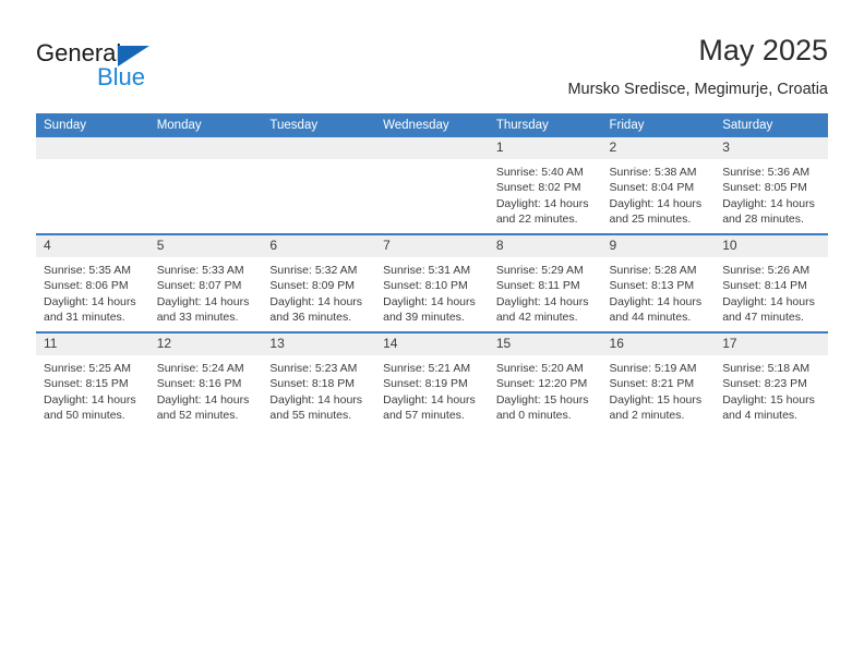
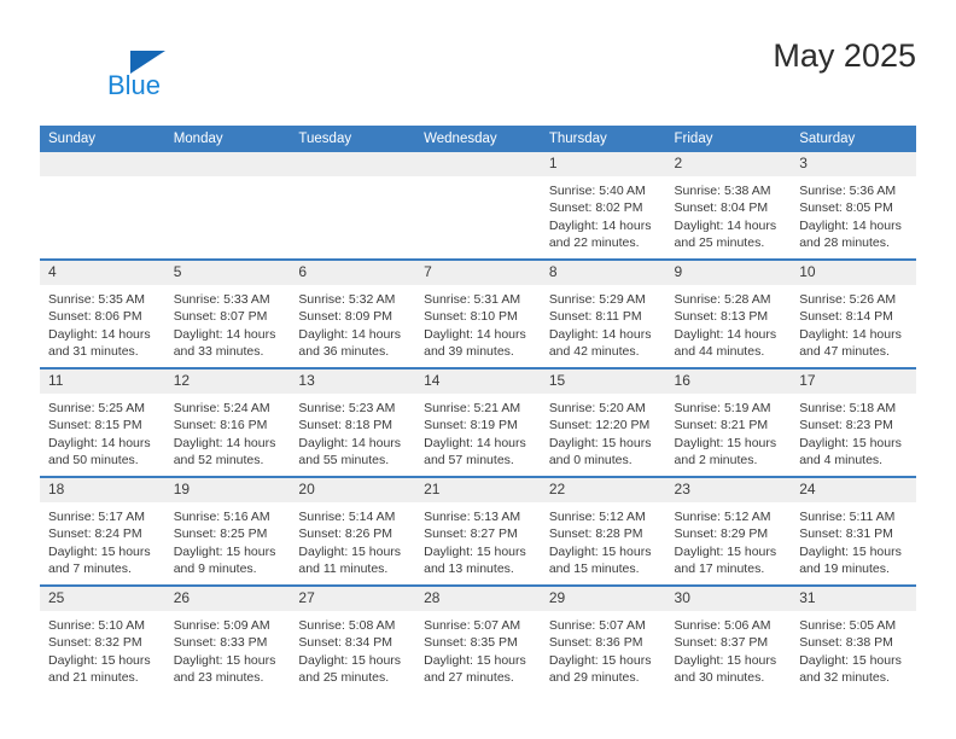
- General
  Blue
  May 2025
- Mursko Sredisce, Megimurje, Croatia
  Sunday	Monday	Tuesday	Wednesday	Thursday	Friday	Saturday
  				1Sunrise: 5:40 AMSunset: 8:02 PMDaylight: 14 hoursand 22 minutes.	2Sunrise: 5:38 AMSunset: 8:04 PMDaylight: 14 hoursand 25 minutes.	3Sunrise: 5:36 AMSunset: 8:05 PMDaylight: 14 hoursand 28 minutes.
  4Sunrise: 5:35 AMSunset: 8:06 PMDaylight: 14 hoursand 31 minutes.	5Sunrise: 5:33 AMSunset: 8:07 PMDaylight: 14 hoursand 33 minutes.	6Sunrise: 5:32 AMSunset: 8:09 PMDaylight: 14 hoursand 36 minutes.	7Sunrise: 5:31 AMSunset: 8:10 PMDaylight: 14 hoursand 39 minutes.	8Sunrise: 5:29 AMSunset: 8:11 PMDaylight: 14 hoursand 42 minutes.	9Sunrise: 5:28 AMSunset: 8:13 PMDaylight: 14 hoursand 44 minutes.	10Sunrise: 5:26 AMSunset: 8:14 PMDaylight: 14 hoursand 47 minutes.
  11Sunrise: 5:25 AMSunset: 8:15 PMDaylight: 14 hoursand 50 minutes.	12Sunrise: 5:24 AMSunset: 8:16 PMDaylight: 14 hoursand 52 minutes.	13Sunrise: 5:23 AMSunset: 8:18 PMDaylight: 14 hoursand 55 minutes.	14Sunrise: 5:21 AMSunset: 8:19 PMDaylight: 14 hoursand 57 minutes.	15Sunrise: 5:20 AMSunset: 12:20 PMDaylight: 15 hoursand 0 minutes.	16Sunrise: 5:19 AMSunset: 8:21 PMDaylight: 15 hoursand 2 minutes.	17Sunrise: 5:18 AMSunset: 8:23 PMDaylight: 15 hoursand 4 minutes.
+ 18Sunrise: 5:17 AMSunset: 8:24 PMDaylight: 15 hoursand 7 minutes.	19Sunrise: 5:16 AMSunset: 8:25 PMDaylight: 15 hoursand 9 minutes.	20Sunrise: 5:14 AMSunset: 8:26 PMDaylight: 15 hoursand 11 minutes.	21Sunrise: 5:13 AMSunset: 8:27 PMDaylight: 15 hoursand 13 minutes.	22Sunrise: 5:12 AMSunset: 8:28 PMDaylight: 15 hoursand 15 minutes.	23Sunrise: 5:12 AMSunset: 8:29 PMDaylight: 15 hoursand 17 minutes.	24Sunrise: 5:11 AMSunset: 8:31 PMDaylight: 15 hoursand 19 minutes.
+ 25Sunrise: 5:10 AMSunset: 8:32 PMDaylight: 15 hoursand 21 minutes.	26Sunrise: 5:09 AMSunset: 8:33 PMDaylight: 15 hoursand 23 minutes.	27Sunrise: 5:08 AMSunset: 8:34 PMDaylight: 15 hoursand 25 minutes.	28Sunrise: 5:07 AMSunset: 8:35 PMDaylight: 15 hoursand 27 minutes.	29Sunrise: 5:07 AMSunset: 8:36 PMDaylight: 15 hoursand 29 minutes.	30Sunrise: 5:06 AMSunset: 8:37 PMDaylight: 15 hoursand 30 minutes.	31Sunrise: 5:05 AMSunset: 8:38 PMDaylight: 15 hoursand 32 minutes.
